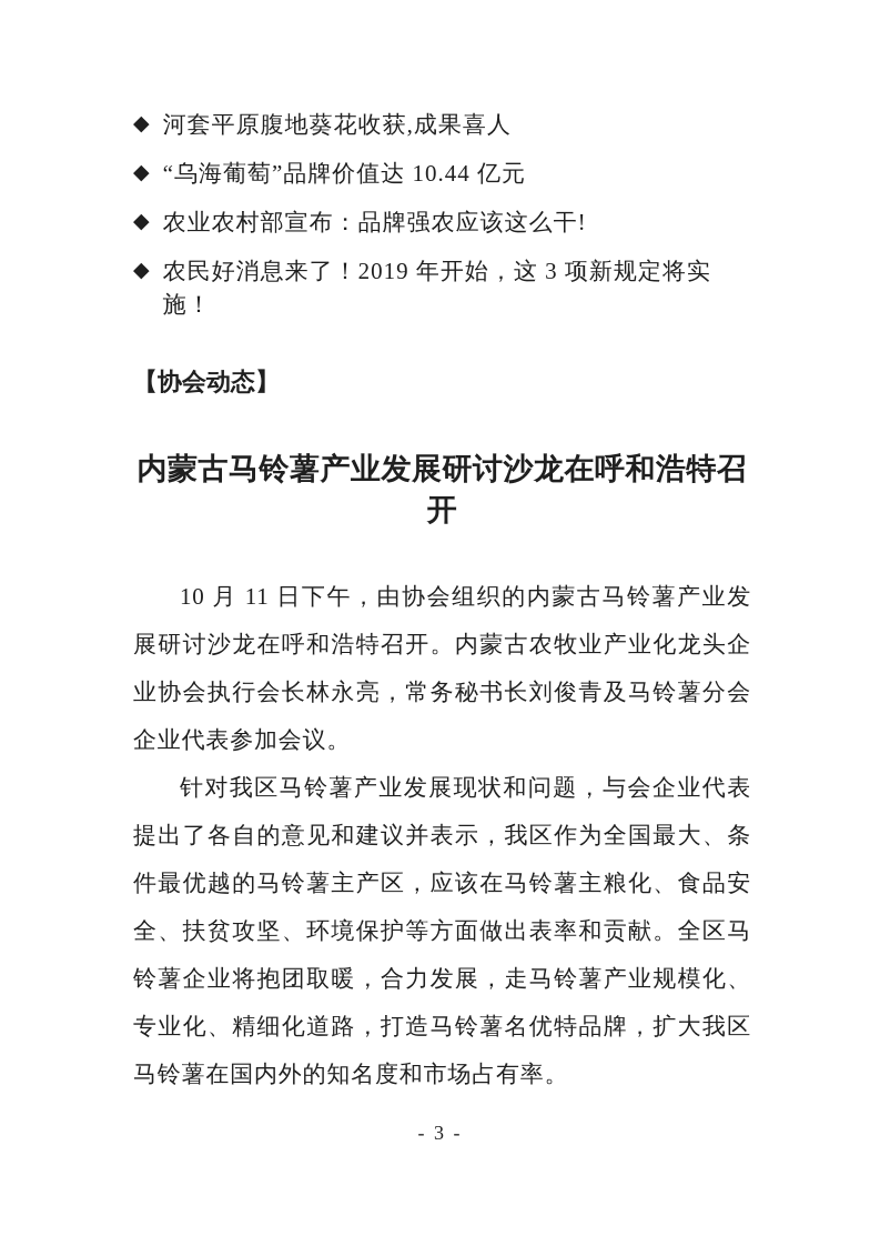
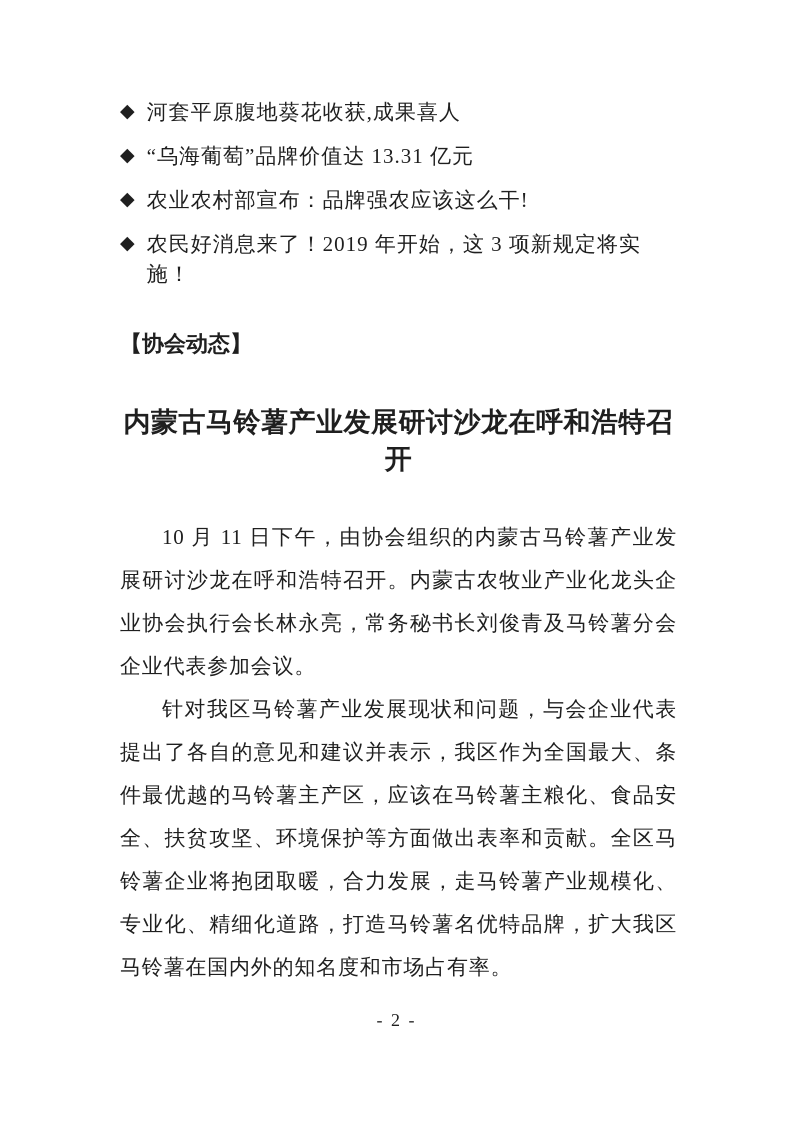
  ◆
  河套平原腹地葵花收获,成果喜人
  ◆
- “乌海葡萄”品牌价值达 10.44 亿元
+ “乌海葡萄”品牌价值达 13.31 亿元
  ◆
  农业农村部宣布：品牌强农应该这么干!
  ◆
  农民好消息来了！2019 年开始，这 3 项新规定将实施！
  【协会动态】
  内蒙古马铃薯产业发展研讨沙龙在呼和浩特召开
  10 月 11 日下午，由协会组织的内蒙古马铃薯产业发展研讨沙龙在呼和浩特召开。内蒙古农牧业产业化龙头企业协会执行会长林永亮，常务秘书长刘俊青及马铃薯分会企业代表参加会议。
  针对我区马铃薯产业发展现状和问题，与会企业代表提出了各自的意见和建议并表示，我区作为全国最大、条件最优越的马铃薯主产区，应该在马铃薯主粮化、食品安全、扶贫攻坚、环境保护等方面做出表率和贡献。全区马铃薯企业将抱团取暖，合力发展，走马铃薯产业规模化、专业化、精细化道路，打造马铃薯名优特品牌，扩大我区马铃薯在国内外的知名度和市场占有率。
- - 3 -
+ - 2 -
